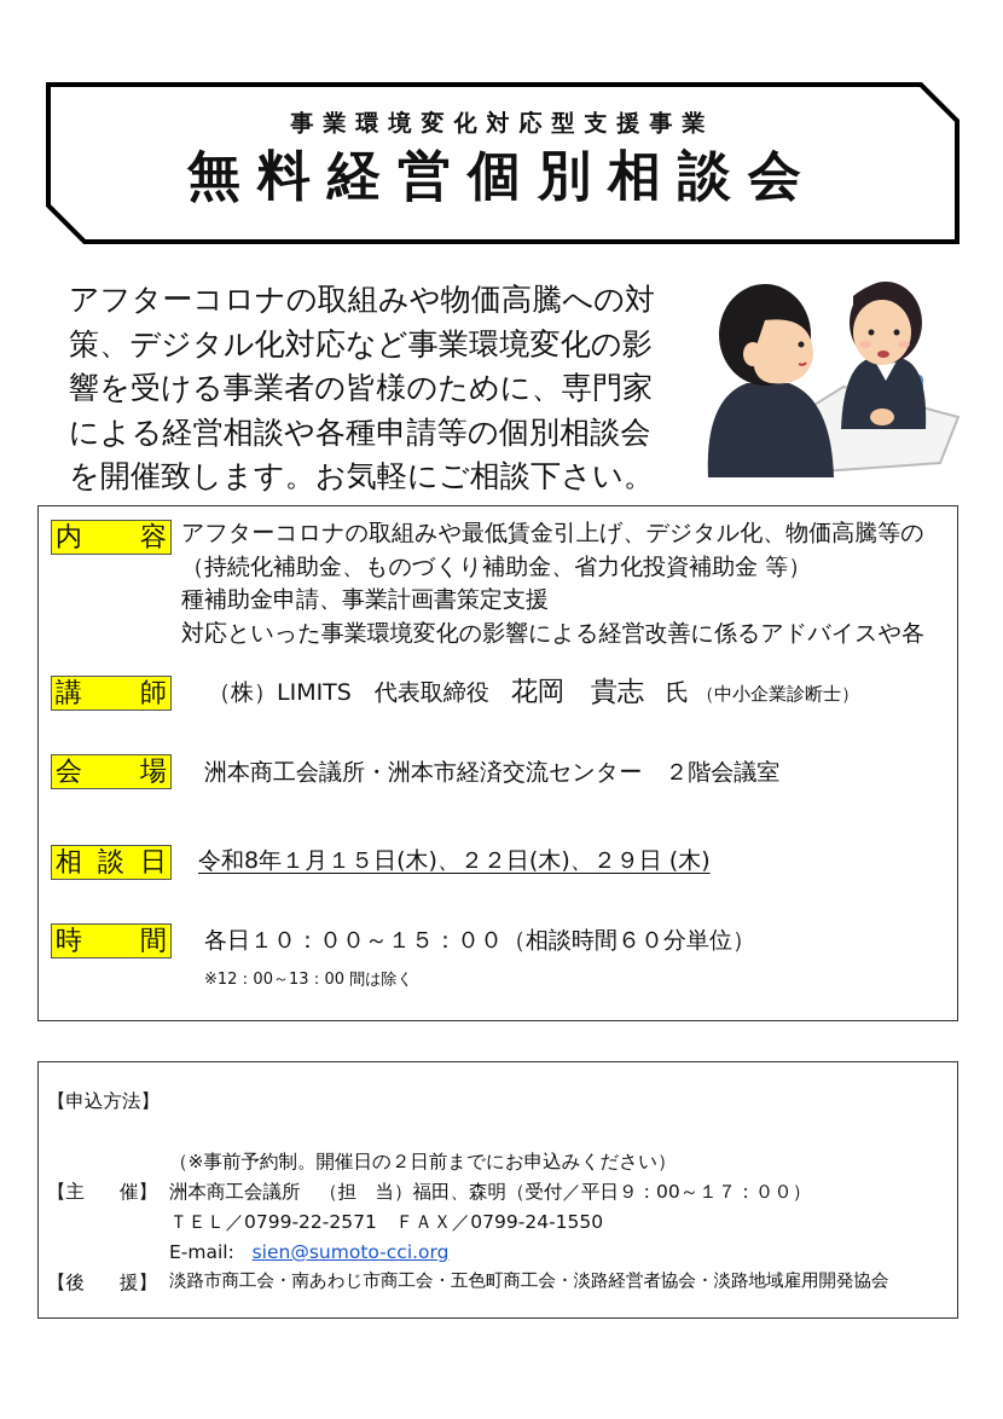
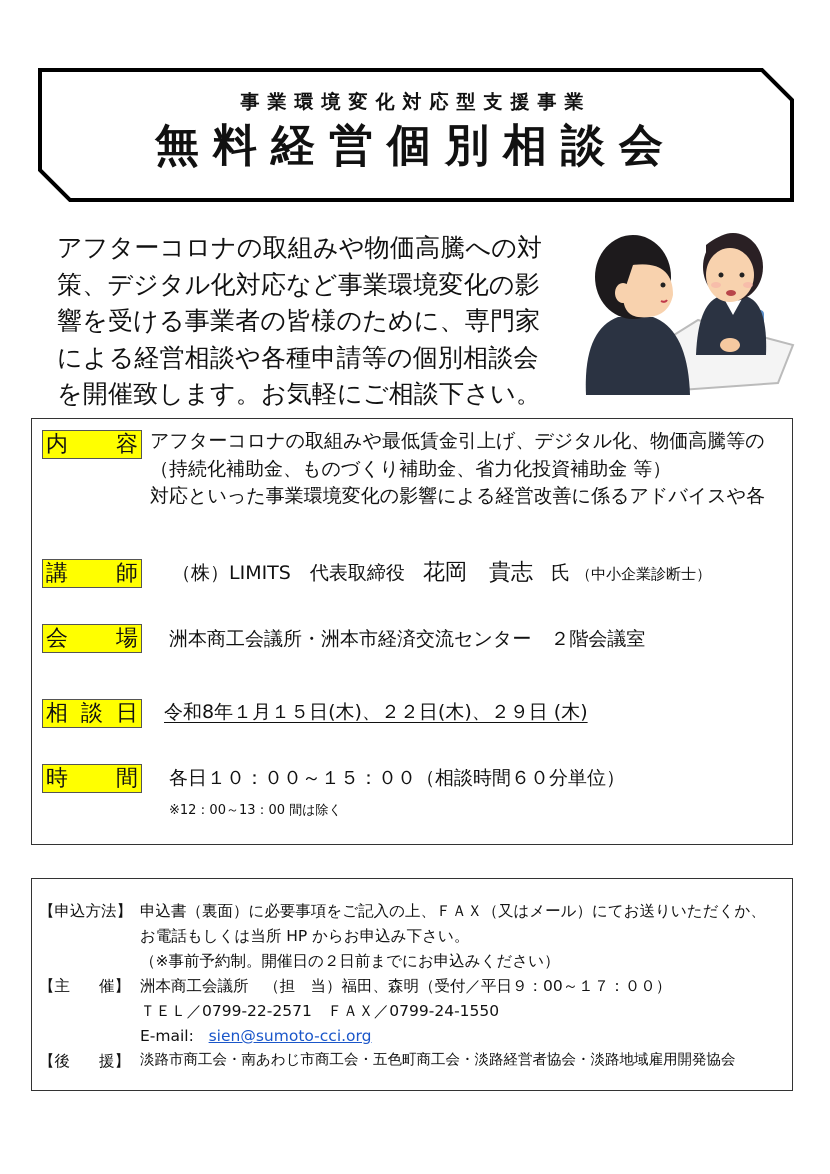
  事業環境変化対応型支援事業
  無料経営個別相談会
  アフターコロナの取組みや物価高騰への対
  策、デジタル化対応など事業環境変化の影
  響を受ける事業者の皆様のために、専門家
  による経営相談や各種申請等の個別相談会
  を開催致します。お気軽にご相談下さい。
  内
  容
  アフターコロナの取組みや最低賃金引上げ、デジタル化、物価高騰等の
  （持続化補助金、ものづくり補助金、省力化投資補助金 等）
- 種補助金申請、事業計画書策定支援
  対応といった事業環境変化の影響による経営改善に係るアドバイスや各
  講
  師
  （株）LIMITS 代表取締役 花岡 貴志 氏 （中小企業診断士）
  会
  場
  洲本商工会議所・洲本市経済交流センター ２階会議室
  相
  談
  日
  令和8年１月１５日(木)、２２日(木)、２９日 (木)
  時
  間
  各日１０：００～１５：００（相談時間６０分単位）
  ※12：00～13：00 間は除く
  【申込方法】
+ 申込書（裏面）に必要事項をご記入の上、ＦＡＸ（又はメール）にてお送りいただくか、
+ お電話もしくは当所 HP からお申込み下さい。
  （※事前予約制。開催日の２日前までにお申込みください）
  【主
  催】
  洲本商工会議所 （担 当）福田、森明（受付／平日９：00～１７：００）
  ＴＥＬ／0799-22-2571 ＦＡＸ／0799-24-1550
  E-mail: sien@sumoto-cci.org
  【後
  援】
  淡路市商工会・南あわじ市商工会・五色町商工会・淡路経営者協会・淡路地域雇用開発協会
